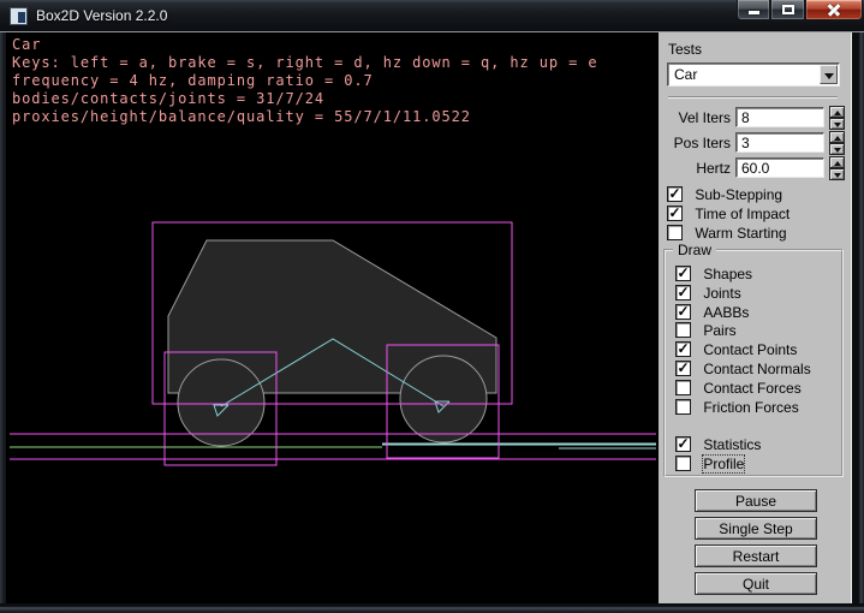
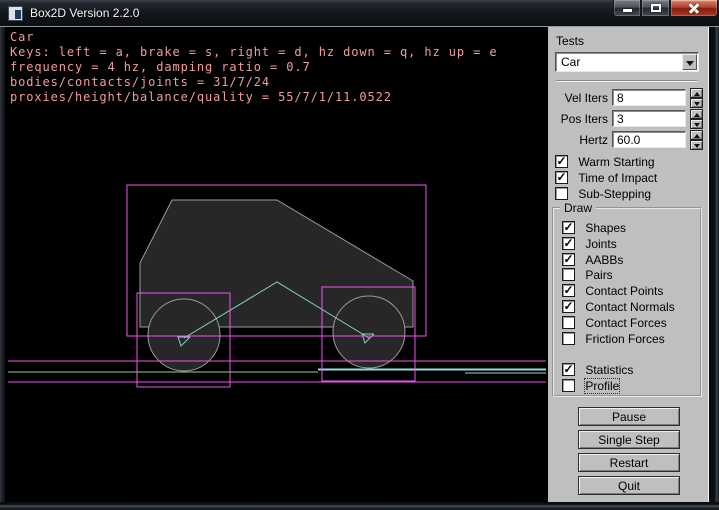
  Box2D Version 2.2.0
  Car
  Keys: left = a, brake = s, right = d, hz down = q, hz up = e
  frequency = 4 hz, damping ratio = 0.7
  bodies/contacts/joints = 31/7/24
  proxies/height/balance/quality = 55/7/1/11.0522
  Tests
  Car
  Vel Iters
  8
  Pos Iters
  3
  Hertz
  60.0
- ✓ Sub-Stepping
+ ✓ Warm Starting
  ✓ Time of Impact
- Warm Starting
+ Sub-Stepping
  Draw
  ✓ Shapes
  ✓ Joints
  ✓ AABBs
  Pairs
  ✓ Contact Points
  ✓ Contact Normals
  Contact Forces
  Friction Forces
  ✓ Statistics
  Profile
  Pause
  Single Step
  Restart
  Quit
